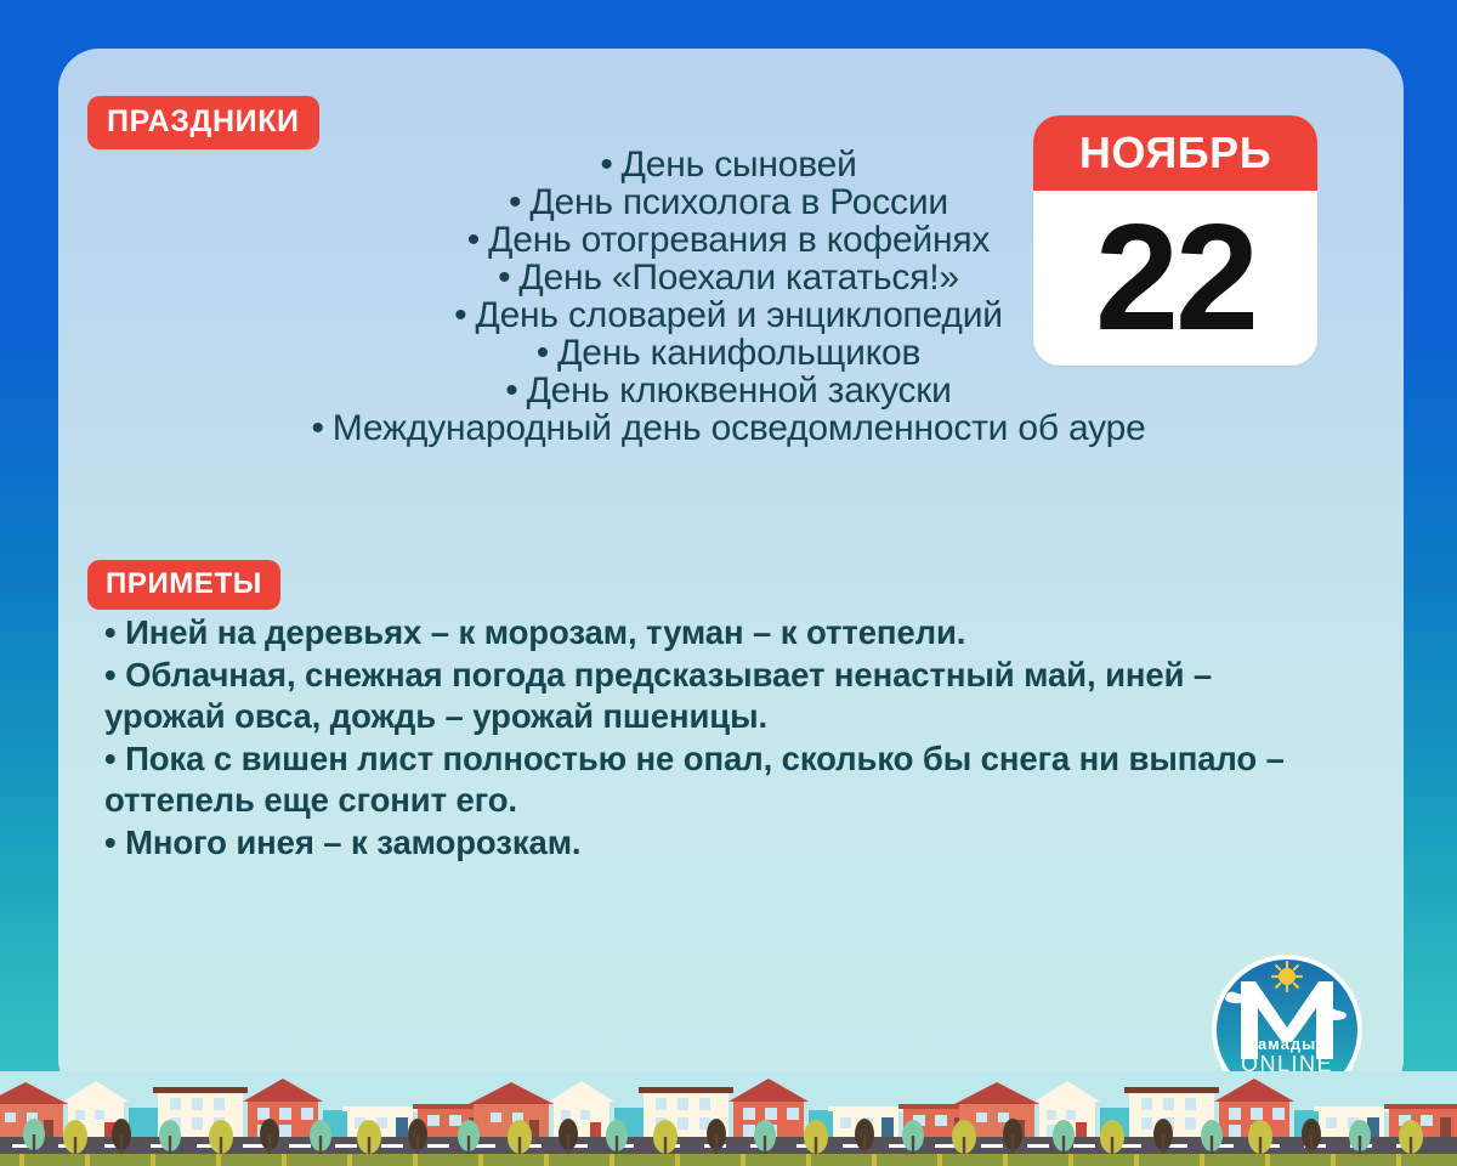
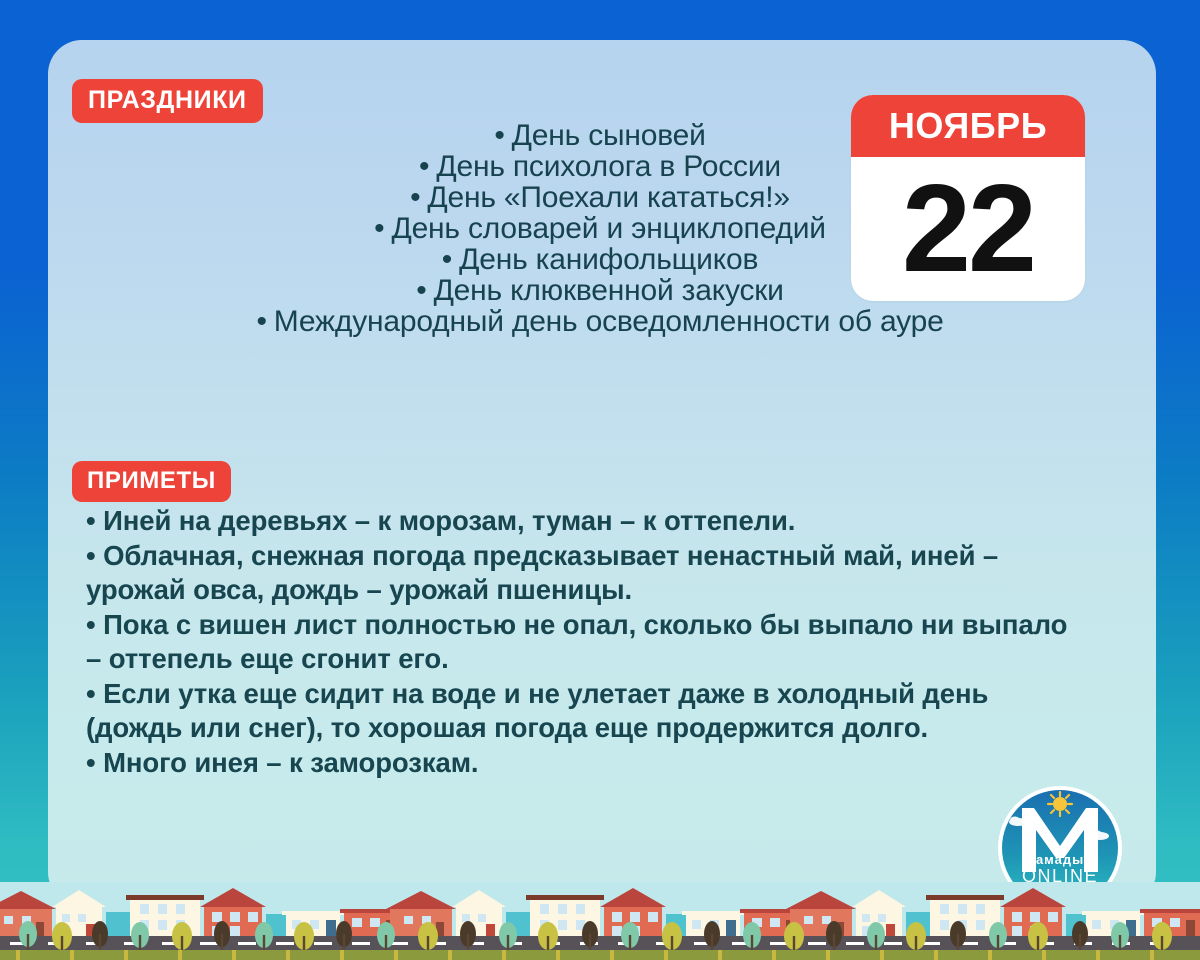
  ПРАЗДНИКИ
  • День сыновей
  • День психолога в России
- • День отогревания в кофейнях
  • День «Поехали кататься!»
  • День словарей и энциклопедий
  • День канифольщиков
  • День клюквенной закуски
  • Международный день осведомленности об ауре
  НОЯБРЬ
  22
  ПРИМЕТЫ
  • Иней на деревьях – к морозам, туман – к оттепели.
  • Облачная, снежная погода предсказывает ненастный май, иней – урожай овса, дождь – урожай пшеницы.
- • Пока с вишен лист полностью не опал, сколько бы снега ни выпало – оттепель еще сгонит его.
+ • Пока с вишен лист полностью не опал, сколько бы выпало ни выпало – оттепель еще сгонит его.
+ • Если утка еще сидит на воде и не улетает даже в холодный день (дождь или снег), то хорошая погода еще продержится долго.
  • Много инея – к заморозкам.
  Мамадыш
  ONLINE
